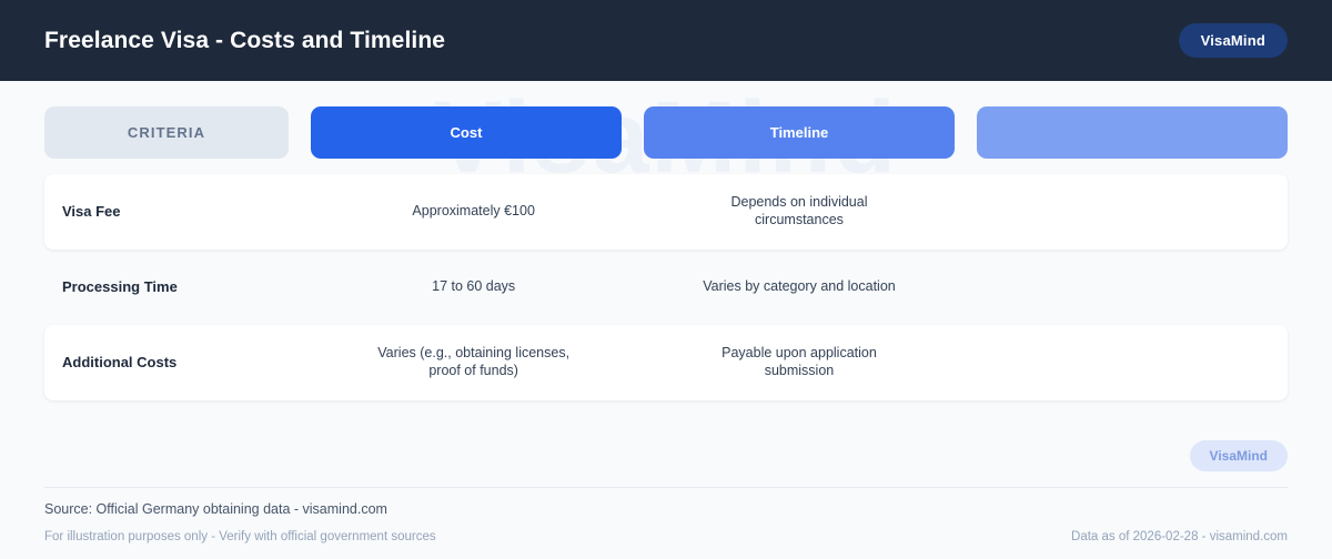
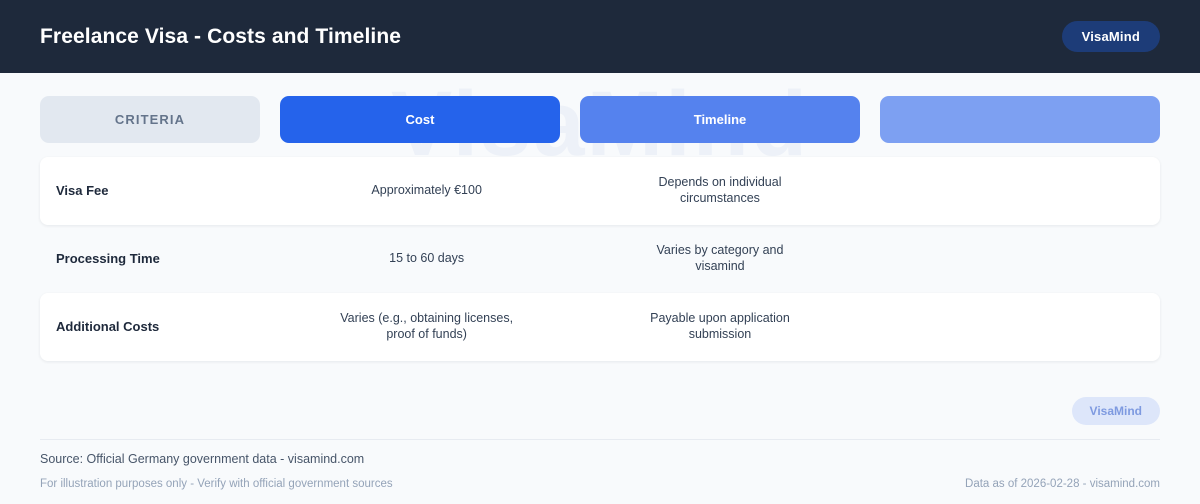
  Freelance Visa - Costs and Timeline
  VisaMind
  CRITERIA
  Cost
  Timeline
  Visa Fee
  Approximately €100
  Depends on individual circumstances
  Processing Time
- 17 to 60 days
+ 15 to 60 days
- Varies by category and location
+ Varies by category and visamind
  Additional Costs
  Varies (e.g., obtaining licenses, proof of funds)
  Payable upon application submission
  VisaMind
- Source: Official Germany obtaining data - visamind.com
+ Source: Official Germany government data - visamind.com
  For illustration purposes only - Verify with official government sources
  Data as of 2026-02-28 - visamind.com
